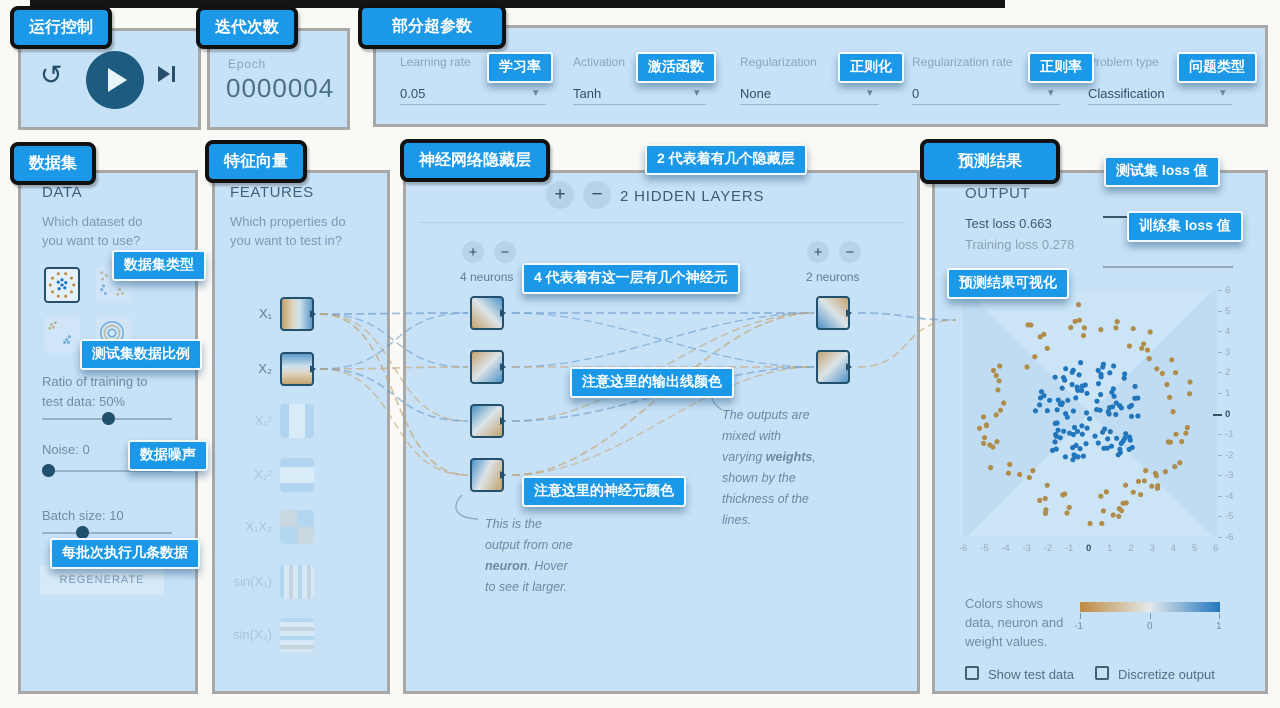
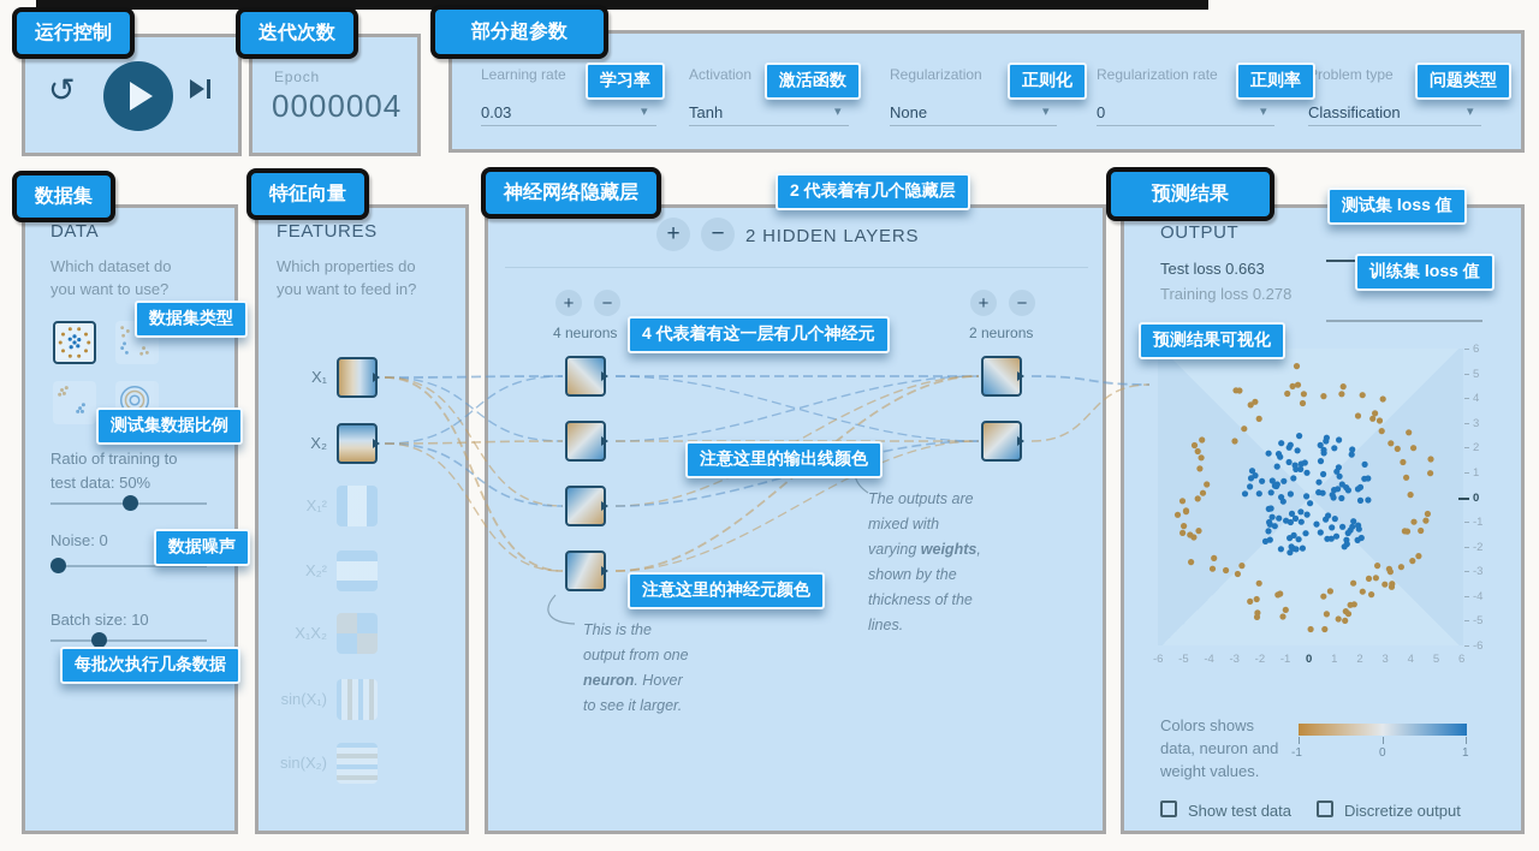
  ↺
  Epoch
  0000004
  Learning rate
- 0.05
+ 0.03
  ▾
  Activation
  Tanh
  ▾
  Regularization
  None
  ▾
  Regularization rate
  0
  ▾
  roblem type
  Classification
  ▾
  DATA
  Which dataset do
  you want to use?
  Ratio of training to
  test data: 50%
  Noise: 0
  Batch size: 10
- REGENERATE
  FEATURES
  Which properties do
- you want to test in?
+ you want to feed in?
  X₁
  X₂
  X₁²
  X₂²
  X₁X₂
  sin(X₁)
  sin(X₂)
  +
  −
  2 HIDDEN LAYERS
  +
  −
  4 neurons
  +
  −
  2 neurons
  The outputs are mixed with varying weights, shown by the thickness of the lines.
  This is the output from one neuron. Hover to see it larger.
  OUTPUT
  Test loss 0.663
  Training loss 0.278
  -6
  -5
  -4
  -3
  -2
  -1
  0
  1
  2
  3
  4
  5
  6
  6
  5
  4
  3
  2
  1
  0
  -1
  -2
  -3
  -4
  -5
  -6
  Colors shows
  data, neuron and
  weight values.
  -1
  0
  1
  Show test data
  Discretize output
  运行控制
  迭代次数
  部分超参数
  数据集
  特征向量
  神经网络隐藏层
  预测结果
  学习率
  激活函数
  正则化
  正则率
  问题类型
  数据集类型
  测试集数据比例
  数据噪声
  每批次执行几条数据
  2 代表着有几个隐藏层
  4 代表着有这一层有几个神经元
  注意这里的输出线颜色
  注意这里的神经元颜色
  预测结果可视化
  测试集 loss 值
  训练集 loss 值
